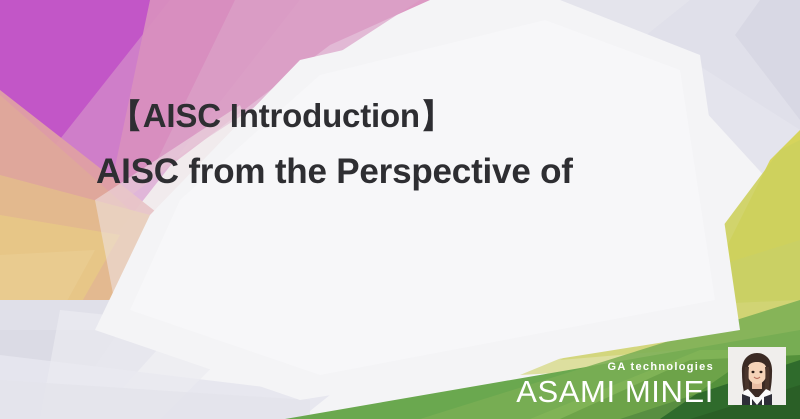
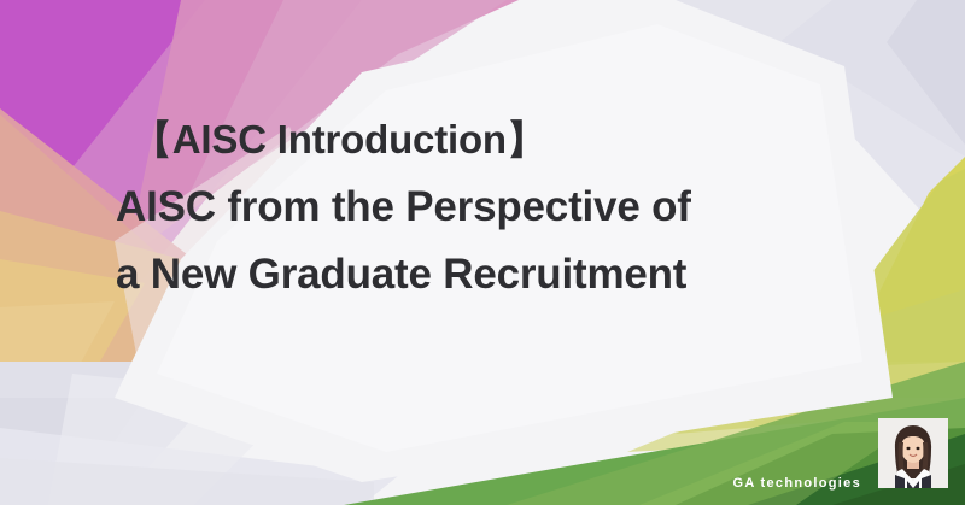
  【AISC Introduction】
  AISC from the Perspective of
+ a New Graduate Recruitment
  GA technologies
- ASAMI MINEI
